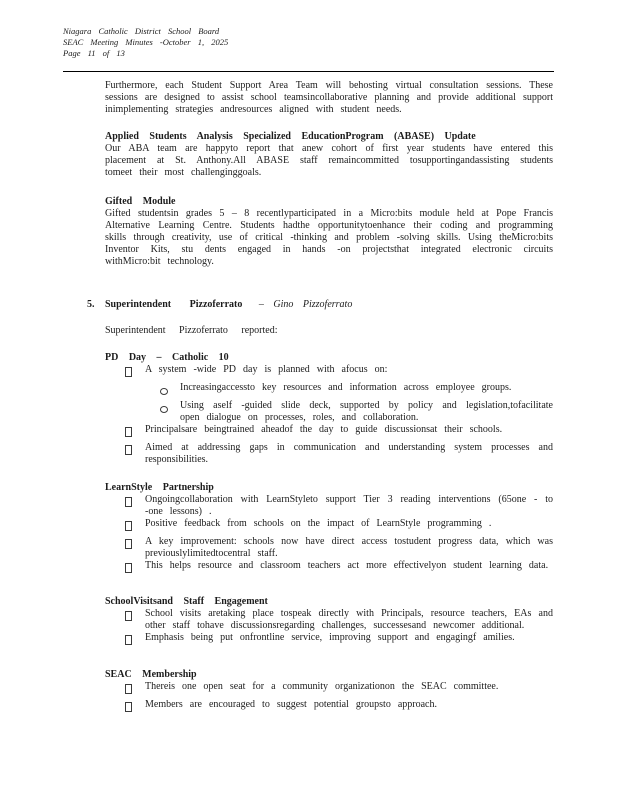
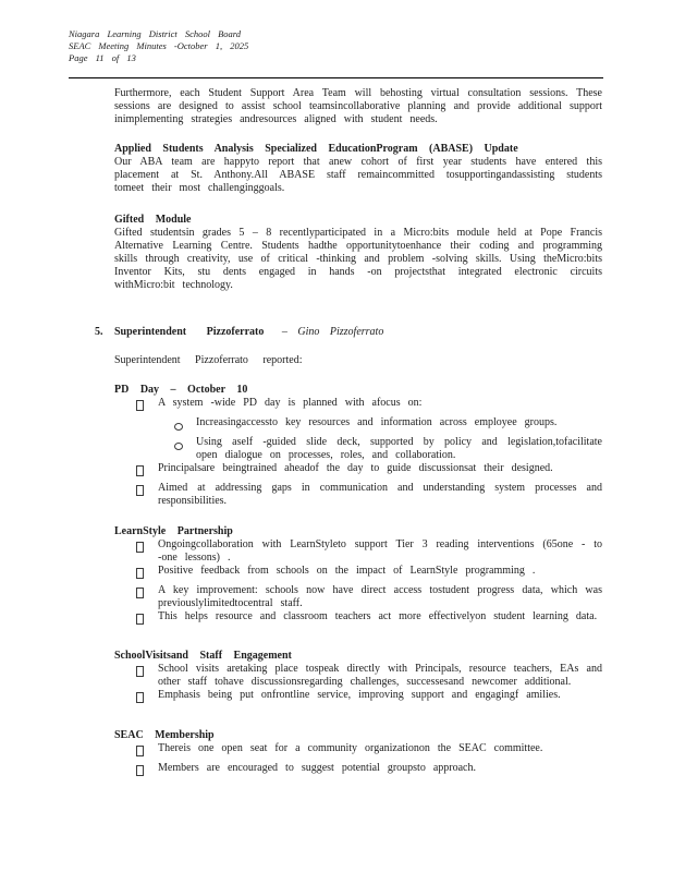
- Niagara Catholic District School Board
+ Niagara Learning District School Board
  SEAC Meeting Minutes -October 1, 2025
  Page 11 of 13
  Furthermore, each Student Support Area Team will behosting virtual consultation sessions. These sessions are designed to assist school teamsincollaborative planning and provide additional support inimplementing strategies andresources aligned with student needs.
  Applied Students Analysis Specialized EducationProgram (ABASE) Update
  Our ABA team are happyto report that anew cohort of first year students have entered this placement at St. Anthony.All ABASE staff remaincommitted tosupportingandassisting students tomeet their most challenginggoals.
  Gifted Module
  Gifted studentsin grades 5 – 8 recentlyparticipated in a Micro:bits module held at Pope Francis Alternative Learning Centre. Students hadthe opportunitytoenhance their coding and programming skills through creativity, use of critical -thinking and problem -solving skills. Using theMicro:bits Inventor Kits, stu dents engaged in hands -on projectsthat integrated electronic circuits withMicro:bit technology.
  5.
  Superintendent Pizzoferrato – Gino Pizzoferrato
  Superintendent Pizzoferrato reported:
- PD Day – Catholic 10
+ PD Day – October 10
  A system -wide PD day is planned with afocus on:
  Increasingaccessto key resources and information across employee groups.
  Using aself -guided slide deck, supported by policy and legislation,tofacilitate open dialogue on processes, roles, and collaboration.
- Principalsare beingtrained aheadof the day to guide discussionsat their schools.
+ Principalsare beingtrained aheadof the day to guide discussionsat their designed.
  Aimed at addressing gaps in communication and understanding system processes and responsibilities.
  LearnStyle Partnership
  Ongoingcollaboration with LearnStyleto support Tier 3 reading interventions (65one - to -one lessons) .
  Positive feedback from schools on the impact of LearnStyle programming .
  A key improvement: schools now have direct access tostudent progress data, which was previouslylimitedtocentral staff.
  This helps resource and classroom teachers act more effectivelyon student learning data.
  SchoolVisitsand Staff Engagement
  School visits aretaking place tospeak directly with Principals, resource teachers, EAs and other staff tohave discussionsregarding challenges, successesand newcomer additional.
  Emphasis being put onfrontline service, improving support and engagingf amilies.
  SEAC Membership
  Thereis one open seat for a community organizationon the SEAC committee.
  Members are encouraged to suggest potential groupsto approach.
